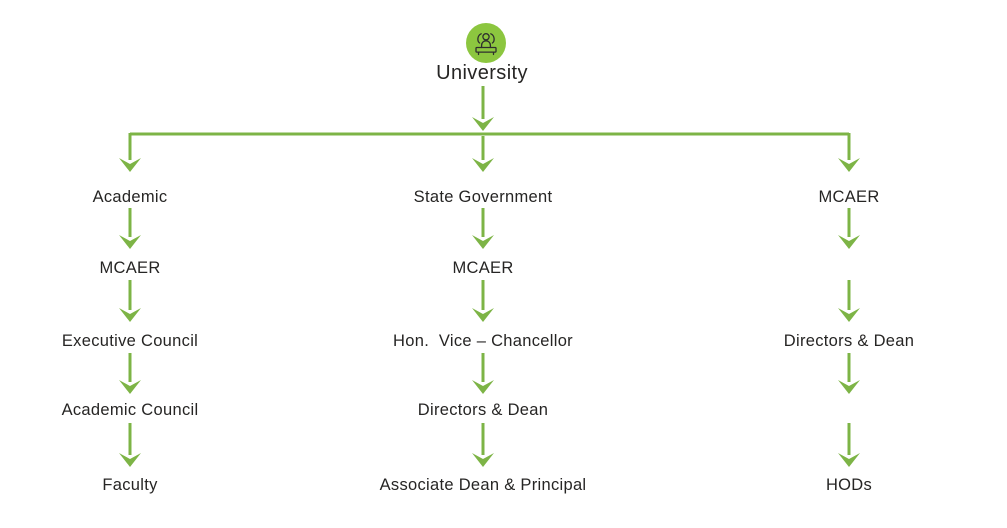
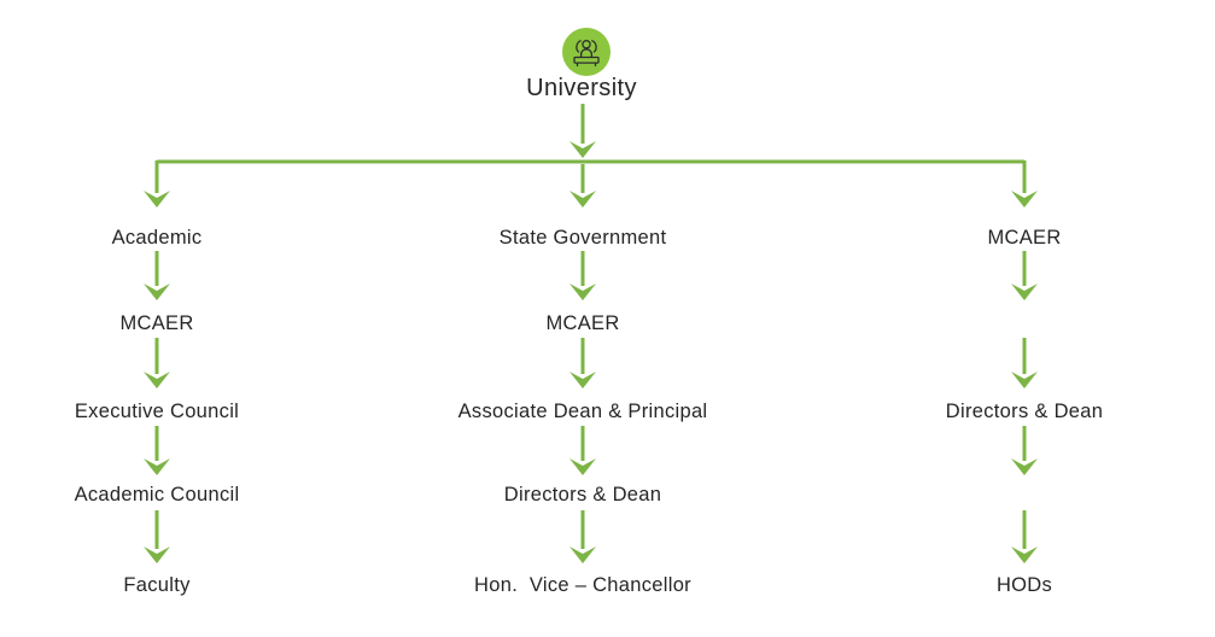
  University
  Academic
  MCAER
  Executive Council
  Academic Council
  Faculty
  State Government
  MCAER
- Hon. Vice – Chancellor
+ Associate Dean & Principal
  Directors & Dean
- Associate Dean & Principal
+ Hon. Vice – Chancellor
  MCAER
  Directors & Dean
  HODs
